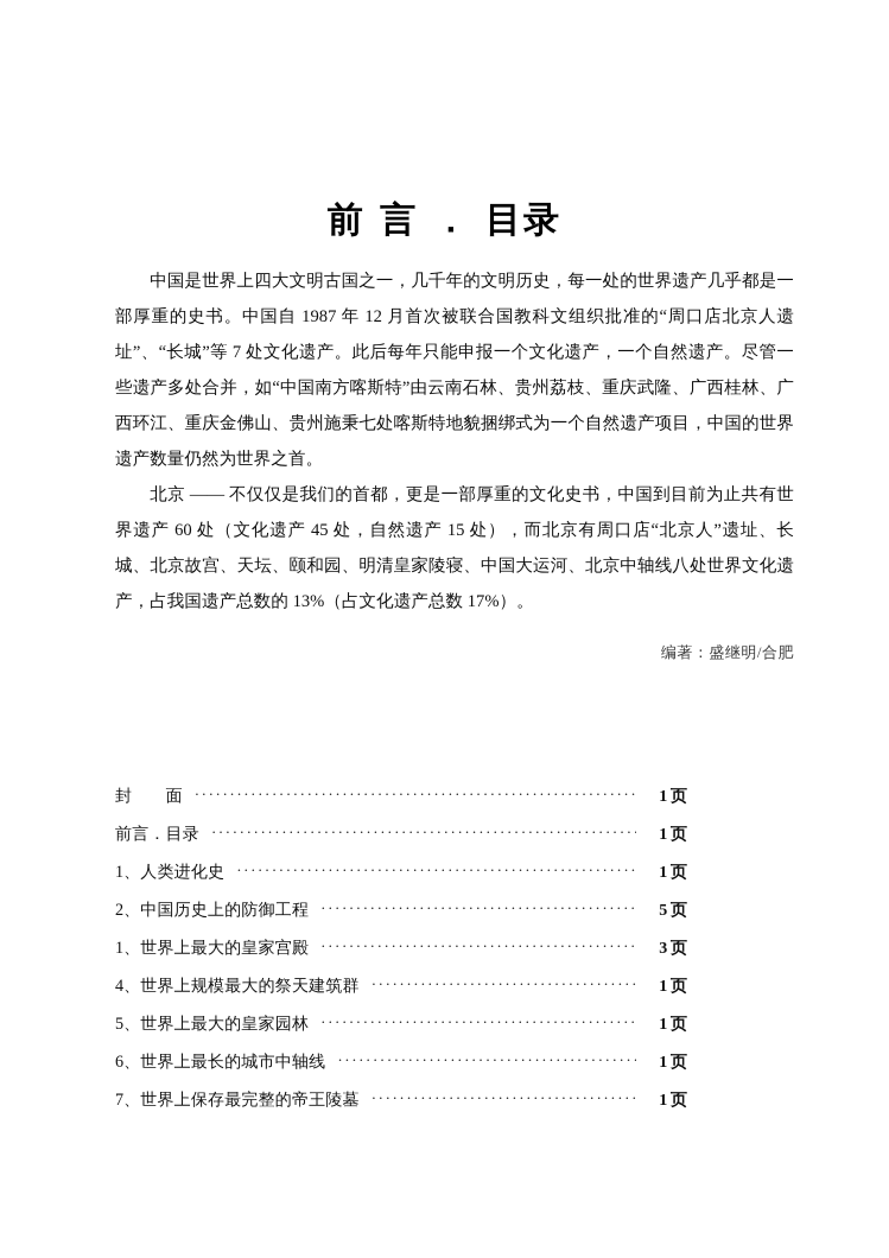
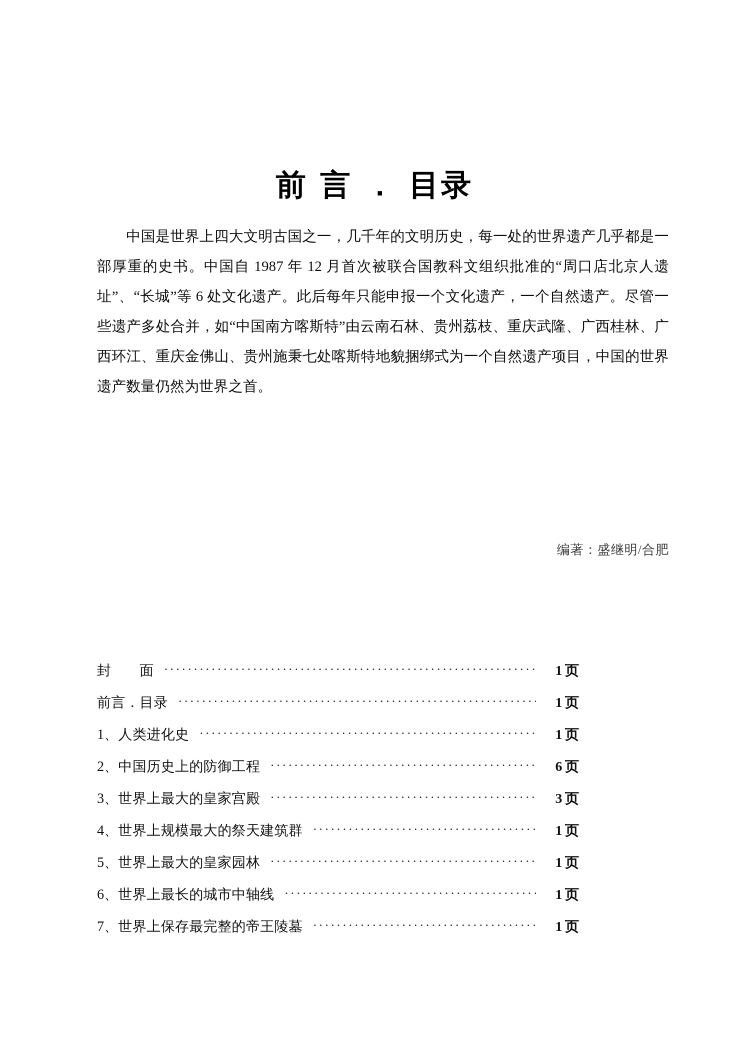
  前 言 ． 目录
- 中国是世界上四大文明古国之一，几千年的文明历史，每一处的世界遗产几乎都是一部厚重的史书。中国自 1987 年 12 月首次被联合国教科文组织批准的“周口店北京人遗址”、“长城”等 7 处文化遗产。此后每年只能申报一个文化遗产，一个自然遗产。尽管一些遗产多处合并，如“中国南方喀斯特”由云南石林、贵州荔枝、重庆武隆、广西桂林、广西环江、重庆金佛山、贵州施秉七处喀斯特地貌捆绑式为一个自然遗产项目，中国的世界遗产数量仍然为世界之首。
+ 中国是世界上四大文明古国之一，几千年的文明历史，每一处的世界遗产几乎都是一部厚重的史书。中国自 1987 年 12 月首次被联合国教科文组织批准的“周口店北京人遗址”、“长城”等 6 处文化遗产。此后每年只能申报一个文化遗产，一个自然遗产。尽管一些遗产多处合并，如“中国南方喀斯特”由云南石林、贵州荔枝、重庆武隆、广西桂林、广西环江、重庆金佛山、贵州施秉七处喀斯特地貌捆绑式为一个自然遗产项目，中国的世界遗产数量仍然为世界之首。
- 北京 —— 不仅仅是我们的首都，更是一部厚重的文化史书，中国到目前为止共有世界遗产 60 处（文化遗产 45 处，自然遗产 15 处），而北京有周口店“北京人”遗址、长城、北京故宫、天坛、颐和园、明清皇家陵寝、中国大运河、北京中轴线八处世界文化遗产，占我国遗产总数的 13%（占文化遗产总数 17%）。
  编著：盛继明/合肥
  封 面
  1 页
  前言．目录
  1 页
  1、人类进化史
  1 页
  2、中国历史上的防御工程
- 5 页
+ 6 页
- 1、世界上最大的皇家宫殿
+ 3、世界上最大的皇家宫殿
  3 页
  4、世界上规模最大的祭天建筑群
  1 页
  5、世界上最大的皇家园林
  1 页
  6、世界上最长的城市中轴线
  1 页
  7、世界上保存最完整的帝王陵墓
  1 页
